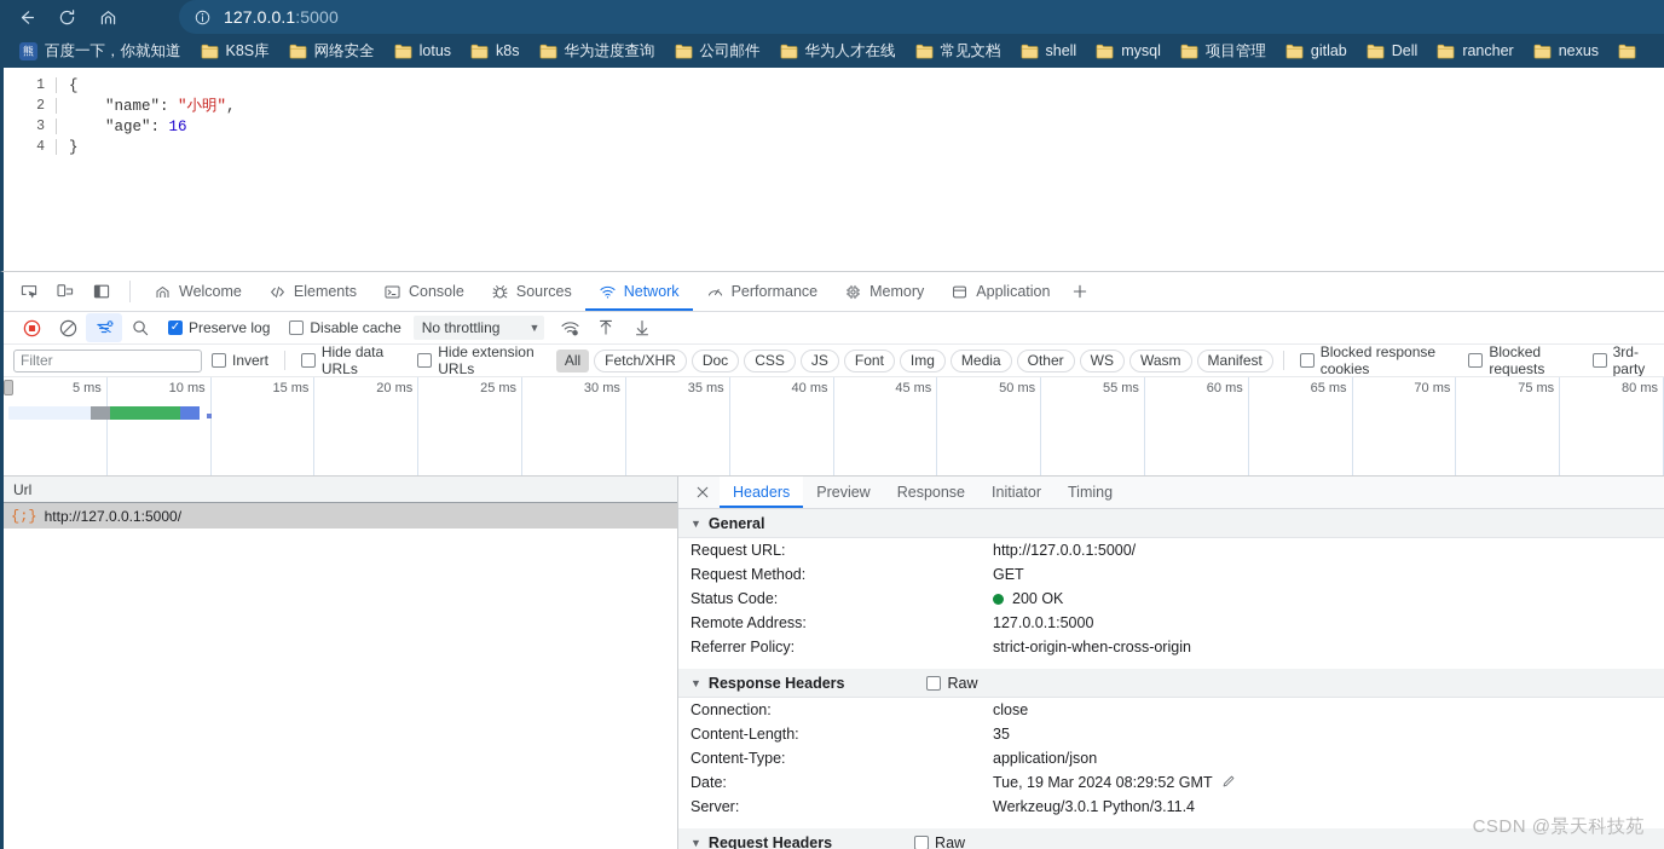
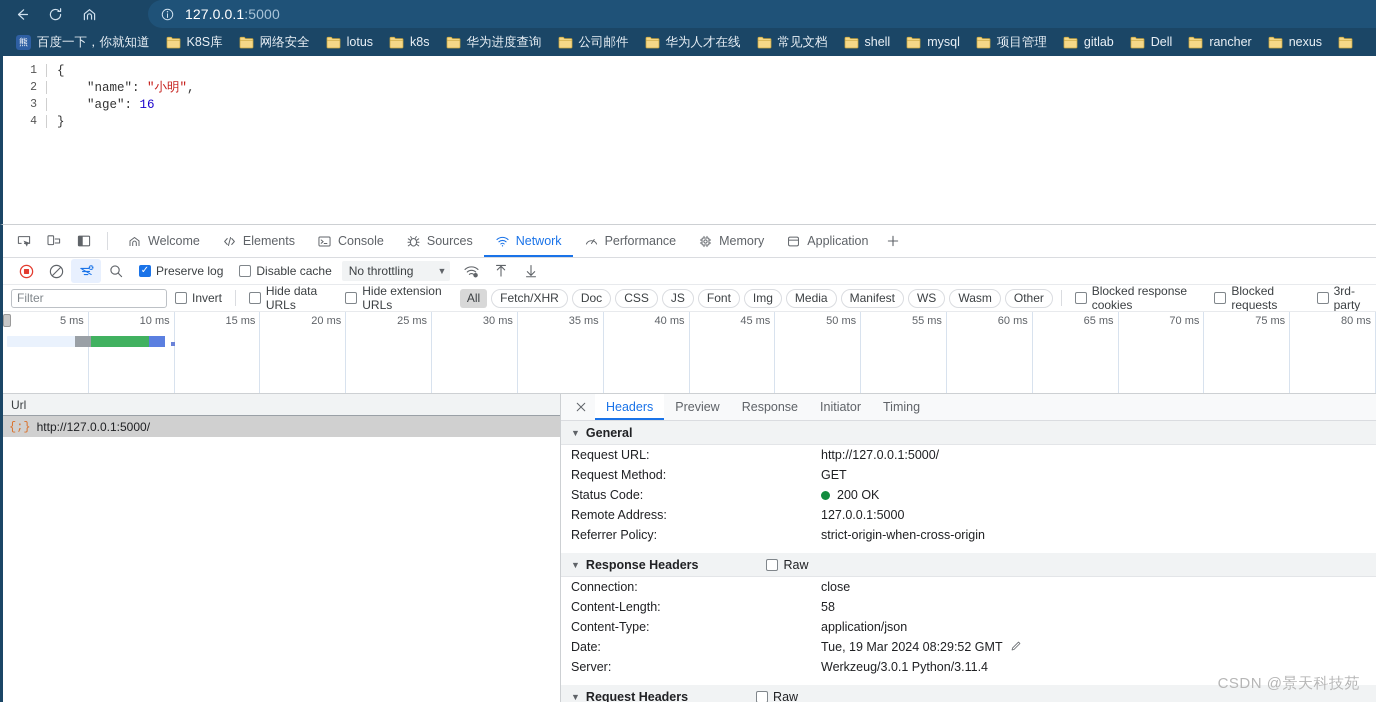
  127.0.0.1:5000
  熊
  百度一下，你就知道
  K8S库
  网络安全
  lotus
  k8s
  华为进度查询
  公司邮件
  华为人才在线
  常见文档
  shell
  mysql
  项目管理
  gitlab
  Dell
  rancher
  nexus
  1
  {
  2
  "name": "小明",
  3
  "age": 16
  4
  }
  Welcome
  Elements
  Console
  Sources
  Network
  Performance
  Memory
  Application
  Preserve log
  Disable cache
  No throttling
  ▼
  Filter
  Invert
  Hide data URLs
  Hide extension URLs
  All
  Fetch/XHR
  Doc
  CSS
  JS
  Font
  Img
  Media
- Other
+ Manifest
  WS
  Wasm
- Manifest
+ Other
  Blocked response cookies
  Blocked requests
  3rd-party
  5 ms
  10 ms
  15 ms
  20 ms
  25 ms
  30 ms
  35 ms
  40 ms
  45 ms
  50 ms
  55 ms
  60 ms
  65 ms
  70 ms
  75 ms
  80 ms
  Url
  {;}
  http://127.0.0.1:5000/
  Headers
  Preview
  Response
  Initiator
  Timing
  ▼
  General
  Request URL:
  http://127.0.0.1:5000/
  Request Method:
  GET
  Status Code:
  200 OK
  Remote Address:
  127.0.0.1:5000
  Referrer Policy:
  strict-origin-when-cross-origin
  ▼
  Response Headers
  Raw
  Connection:
  close
  Content-Length:
- 35
+ 58
  Content-Type:
  application/json
  Date:
  Tue, 19 Mar 2024 08:29:52 GMT
  Server:
  Werkzeug/3.0.1 Python/3.11.4
  ▼
  Request Headers
  Raw
  CSDN @景天科技苑
